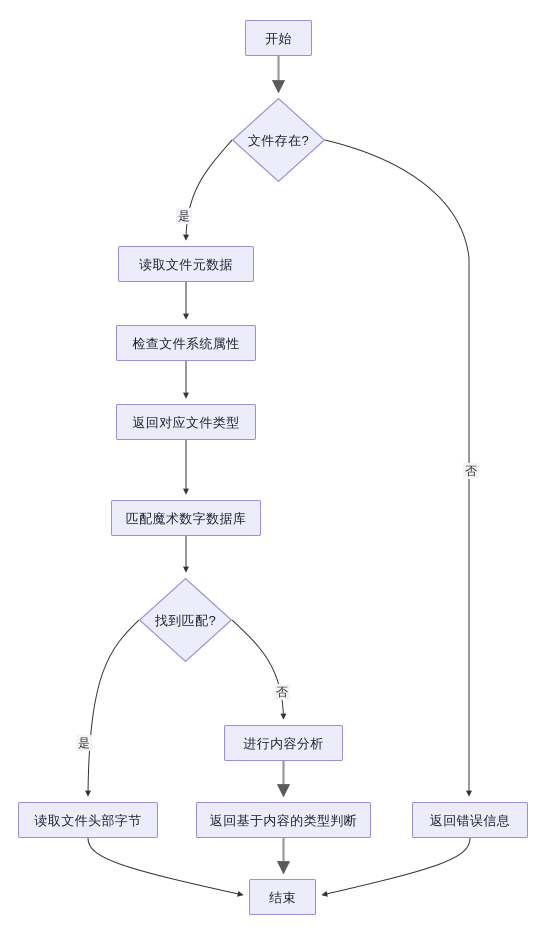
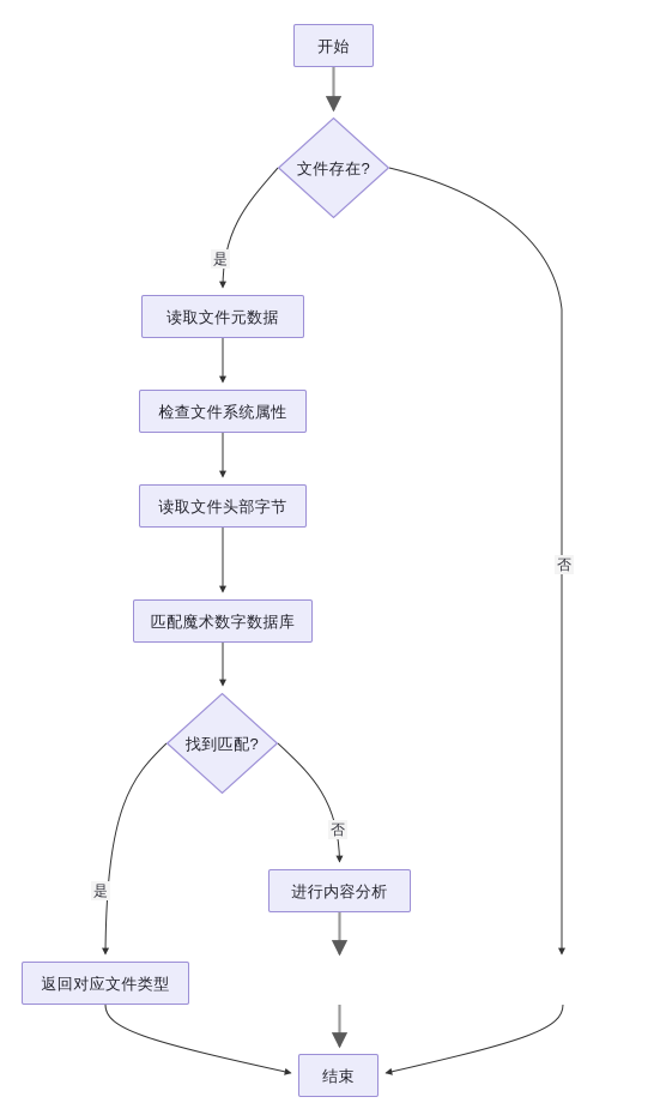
  开始
  文件存在?
  读取文件元数据
  检查文件系统属性
- 返回对应文件类型
+ 读取文件头部字节
  匹配魔术数字数据库
  找到匹配?
  进行内容分析
- 读取文件头部字节
+ 返回对应文件类型
- 返回基于内容的类型判断
- 返回错误信息
  结束
  是
  否
  是
  否
